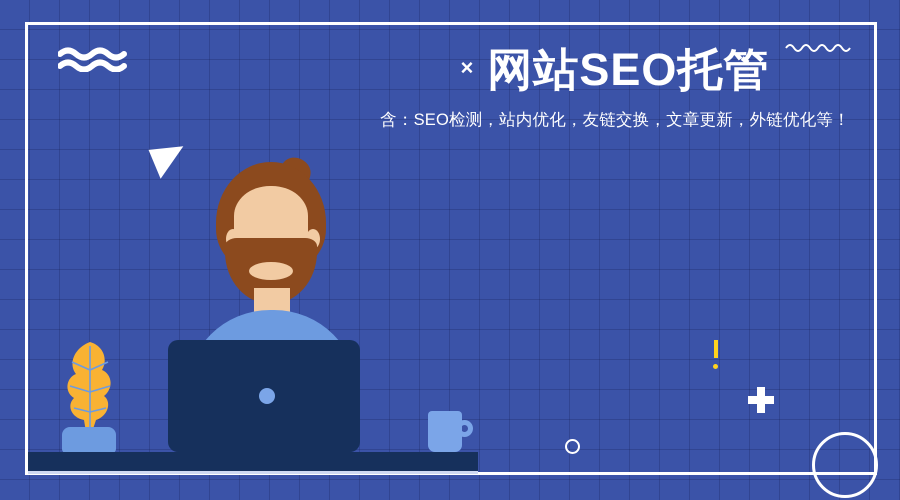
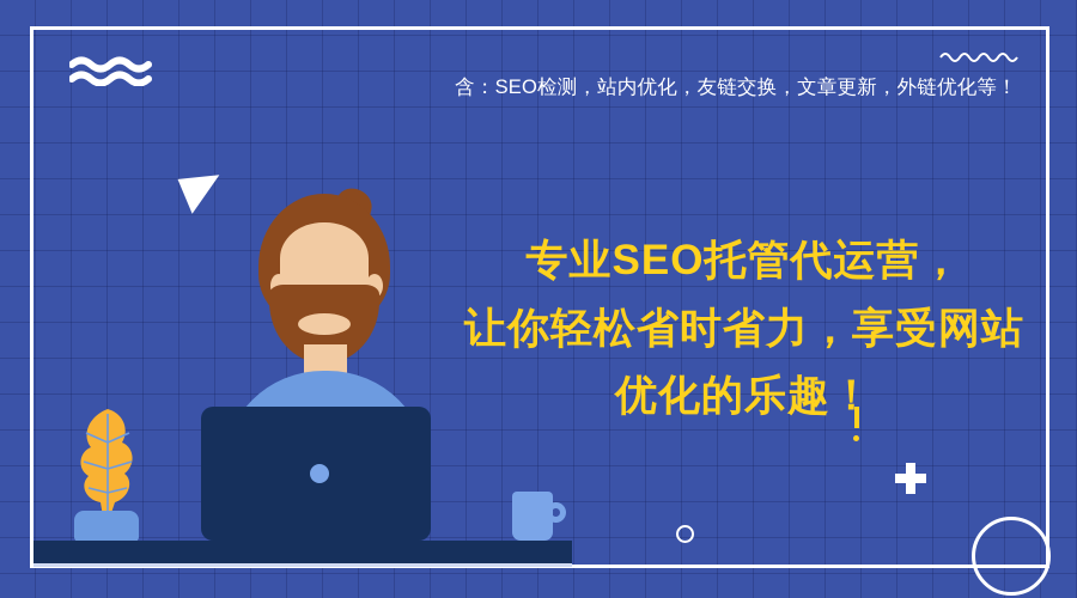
- ×
- 网站SEO托管
  含：SEO检测，站内优化，友链交换，文章更新，外链优化等！
+ 专业SEO托管代运营，
+ 让你轻松省时省力，享受网站
+ 优化的乐趣！
